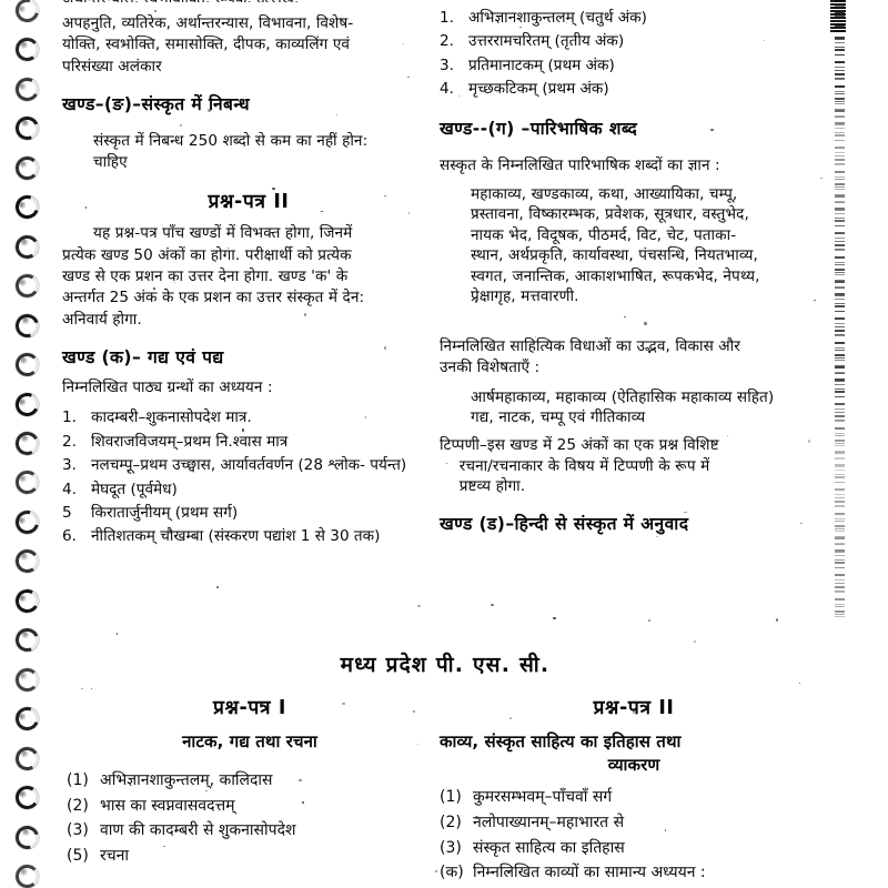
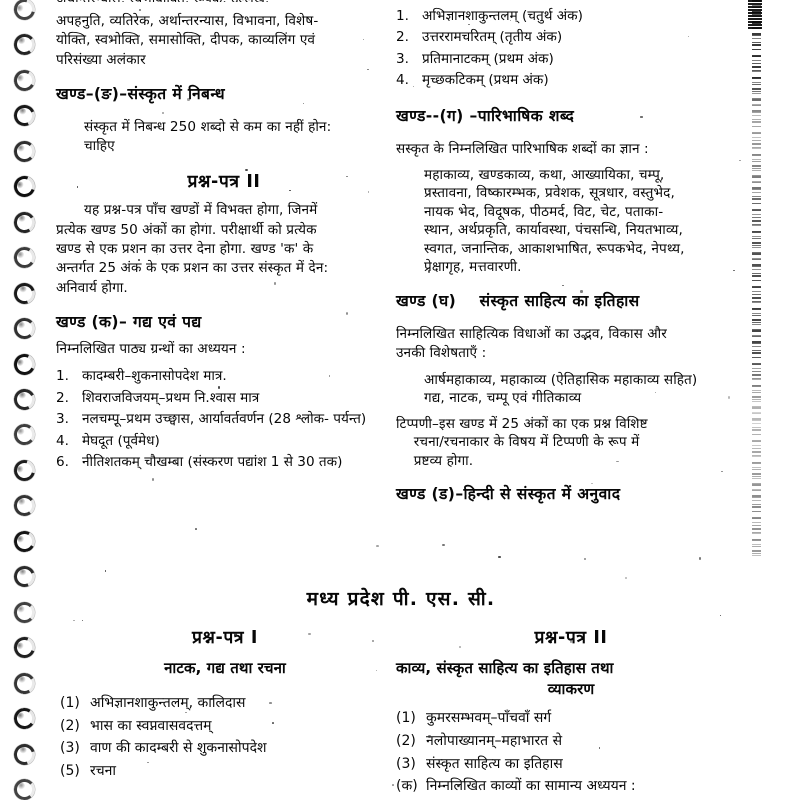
  अपहनुति, व्यतिरेक, अर्थान्तरन्यास, विभावना, विशेष-
  योक्ति, स्वभोक्ति, समासोक्ति, दीपक, काव्यलिंग एवं
  परिसंख्या अलंकार
  खण्ड–(ङ)–संस्कृत में निबन्ध
  संस्कृत में निबन्ध 250 शब्दो से कम का नहीं होन:
  चाहिए
  प्रश्न-पत्र II
  यह प्रश्न-पत्र पाँच खण्डों में विभक्त होगा, जिनमें
  प्रत्येक खण्ड 50 अंकों का होगा. परीक्षार्थी को प्रत्येक
  खण्ड से एक प्रशन का उत्तर देना होगा. खण्ड 'क' के
  अन्तर्गत 25 अंक के एक प्रशन का उत्तर संस्कृत में देन:
  अनिवार्य होगा.
  खण्ड (क)– गद्य एवं पद्य
  निम्नलिखित पाठ्य ग्रन्थों का अध्ययन :
  1.
  कादम्बरी–शुकनासोपदेश मात्र.
  2.
  शिवराजविजयम्–प्रथम नि.श्वास मात्र
  3.
  नलचम्पू–प्रथम उच्छ्वास, आर्यावर्तवर्णन (28 श्लोक- पर्यन्त)
  4.
  मेघदूत (पूर्वमेध)
- 5
- किरातार्जुनीयम् (प्रथम सर्ग)
  6.
  नीतिशतकम् चौखम्बा (संस्करण पद्यांश 1 से 30 तक)
  1.
  अभिज्ञानशाकुन्तलम् (चतुर्थ अंक)
  2.
  उत्तररामचरितम् (तृतीय अंक)
  3.
  प्रतिमानाटकम् (प्रथम अंक)
  4.
  मृच्छकटिकम् (प्रथम अंक)
  खण्ड--(ग) –पारिभाषिक शब्द
  सस्कृत के निम्नलिखित पारिभाषिक शब्दों का ज्ञान :
  महाकाव्य, खण्डकाव्य, कथा, आख्यायिका, चम्पू,
  प्रस्तावना, विष्कारम्भक, प्रवेशक, सूत्रधार, वस्तुभेद,
  नायक भेद, विदूषक, पीठमर्द, विट, चेट, पताका-
  स्थान, अर्थप्रकृति, कार्यावस्था, पंचसन्धि, नियतभाव्य,
  स्वगत, जनान्तिक, आकाशभाषित, रूपकभेद, नेपथ्य,
  प्रेक्षागृह, मत्तवारणी.
+ खण्ड (घ) संस्कृत साहित्य का इतिहास
  निम्नलिखित साहित्यिक विधाओं का उद्भव, विकास और
  उनकी विशेषताएँ :
  आर्षमहाकाव्य, महाकाव्य (ऐतिहासिक महाकाव्य सहित)
  गद्य, नाटक, चम्पू एवं गीतिकाव्य
  टिप्पणी–इस खण्ड में 25 अंकों का एक प्रश्न विशिष्ट
  रचना/रचनाकार के विषय में टिप्पणी के रूप में
  प्रष्टव्य होगा.
  खण्ड (ड)–हिन्दी से संस्कृत में अनुवाद
  मध्य प्रदेश पी. एस. सी.
  प्रश्न-पत्र I
  नाटक, गद्य तथा रचना
  (1)
  अभिज्ञानशाकुन्तलम्, कालिदास
  (2)
  भास का स्वप्नवासवदत्तम्
  (3)
  वाण की कादम्बरी से शुकनासोपदेश
  (5)
  रचना
  प्रश्न-पत्र II
  काव्य, संस्कृत साहित्य का इतिहास तथा
  व्याकरण
  (1)
  कुमरसम्भवम्–पाँचवाँ सर्ग
  (2)
  नलोपाख्यानम्–महाभारत से
  (3)
  संस्कृत साहित्य का इतिहास
  (क)
  निम्नलिखित काव्यों का सामान्य अध्ययन :
